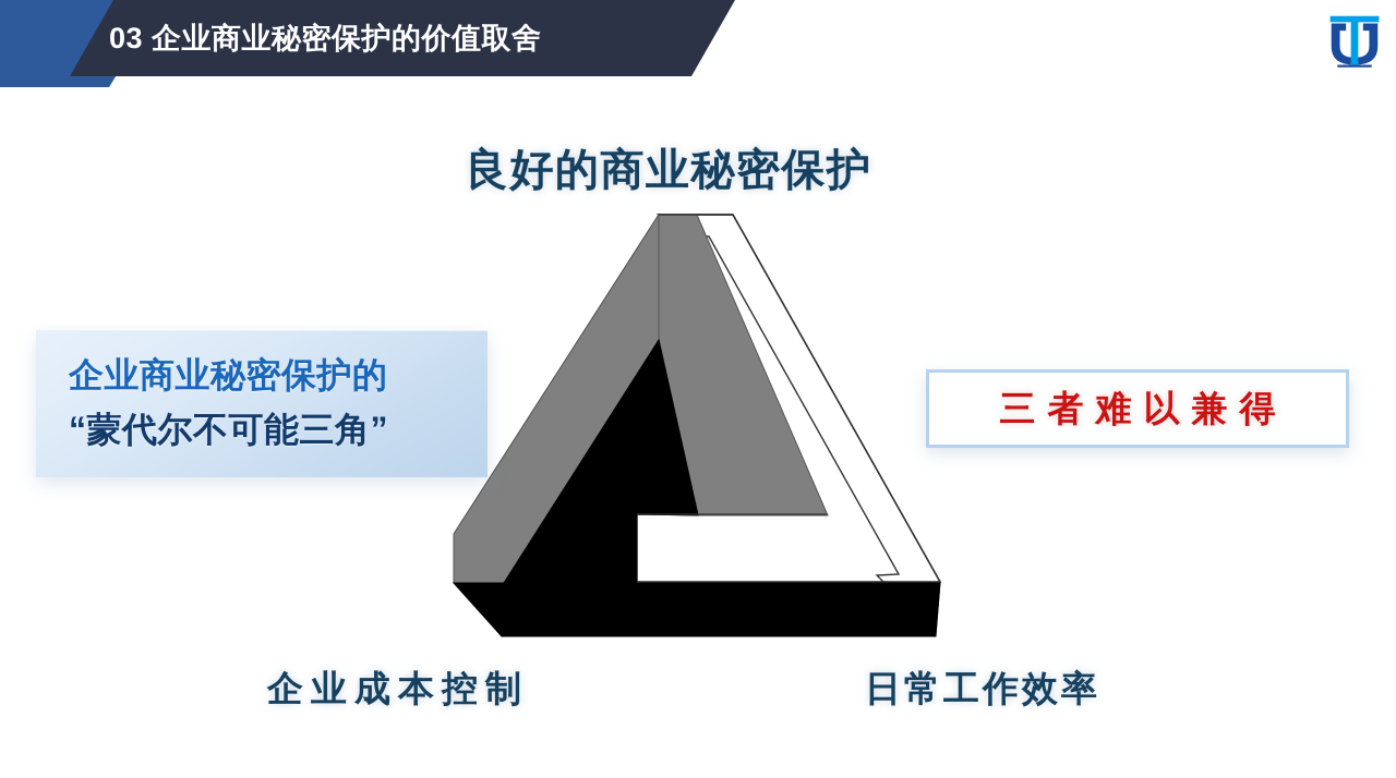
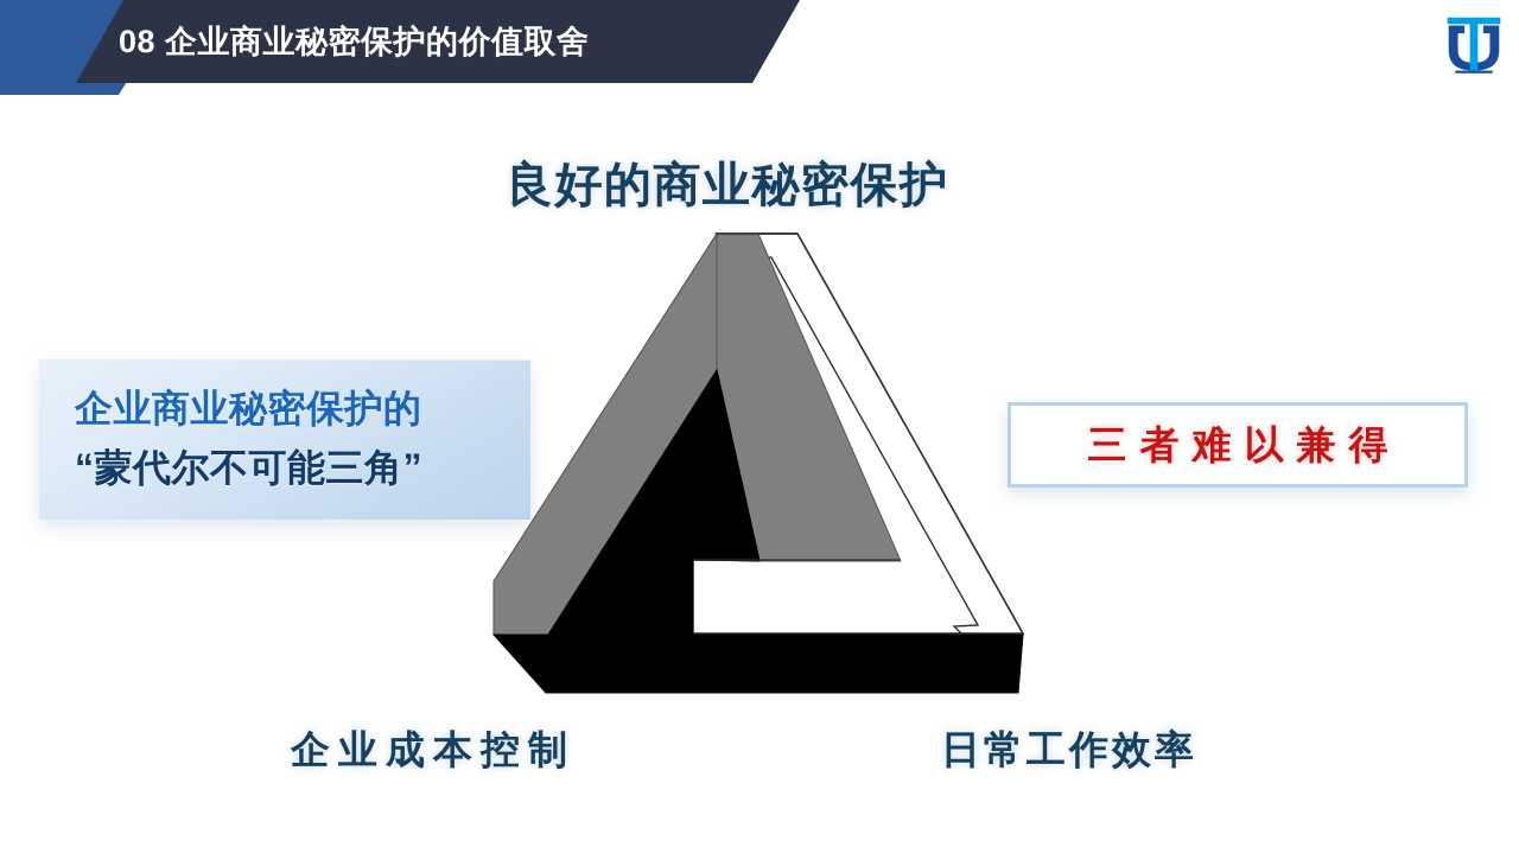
- 03 企业商业秘密保护的价值取舍
+ 08 企业商业秘密保护的价值取舍
  良好的商业秘密保护
  企业商业秘密保护的
  “蒙代尔不可能三角”
  三者难以兼得
  企业成本控制
  日常工作效率
